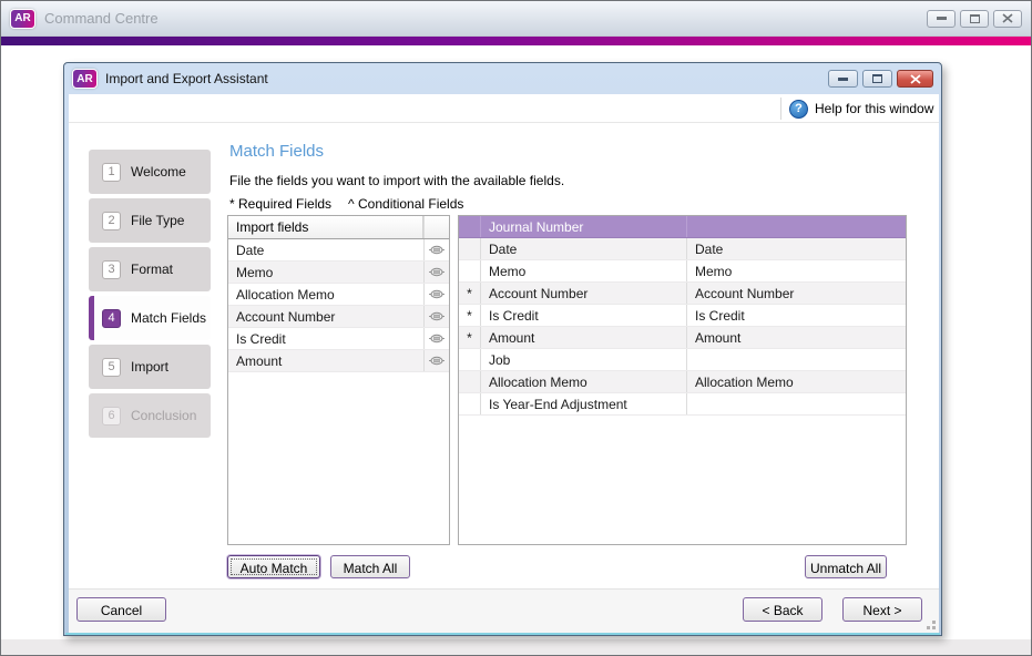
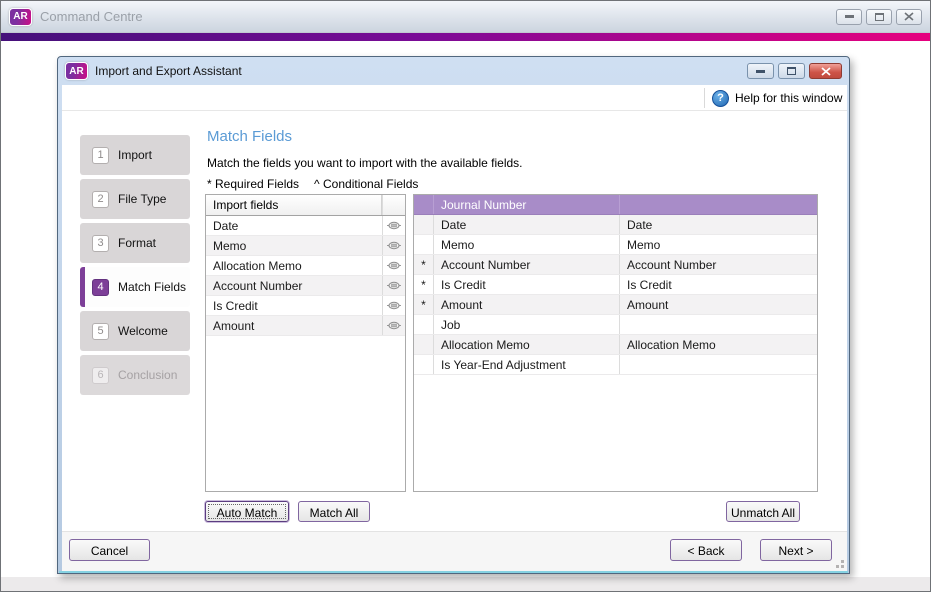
  AR
  Command Centre
  AR
  Import and Export Assistant
  ?
  Help for this window
  1
- Welcome
+ Import
  2
  File Type
  3
  Format
  4
  Match Fields
  5
- Import
+ Welcome
  6
  Conclusion
  Match Fields
- File the fields you want to import with the available fields.
+ Match the fields you want to import with the available fields.
  * Required Fields
  ^ Conditional Fields
  Import fields
  Date
  Memo
  Allocation Memo
  Account Number
  Is Credit
  Amount
  Journal Number
  Date
  Date
  Memo
  Memo
  *
  Account Number
  Account Number
  *
  Is Credit
  Is Credit
  *
  Amount
  Amount
  Job
  Allocation Memo
  Allocation Memo
  Is Year-End Adjustment
  Auto Match
  Match All
  Unmatch All
  Cancel
  < Back
  Next >
